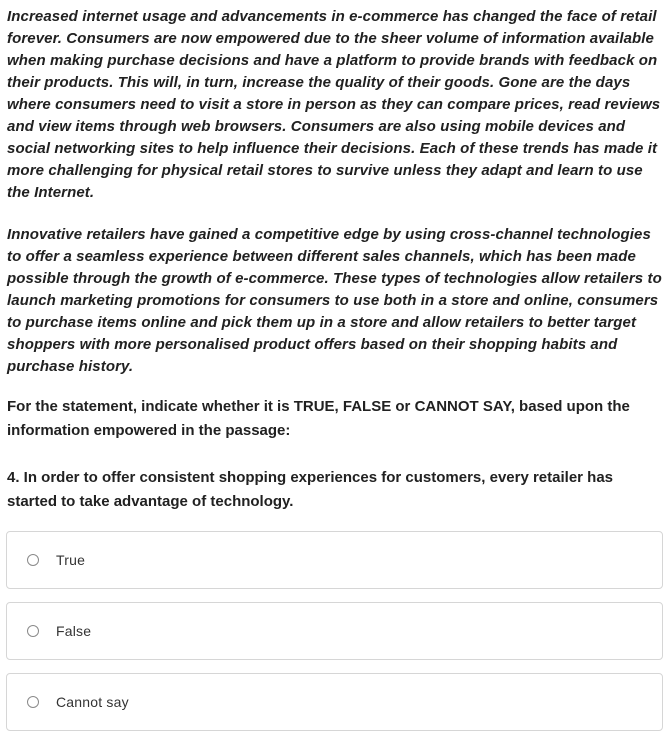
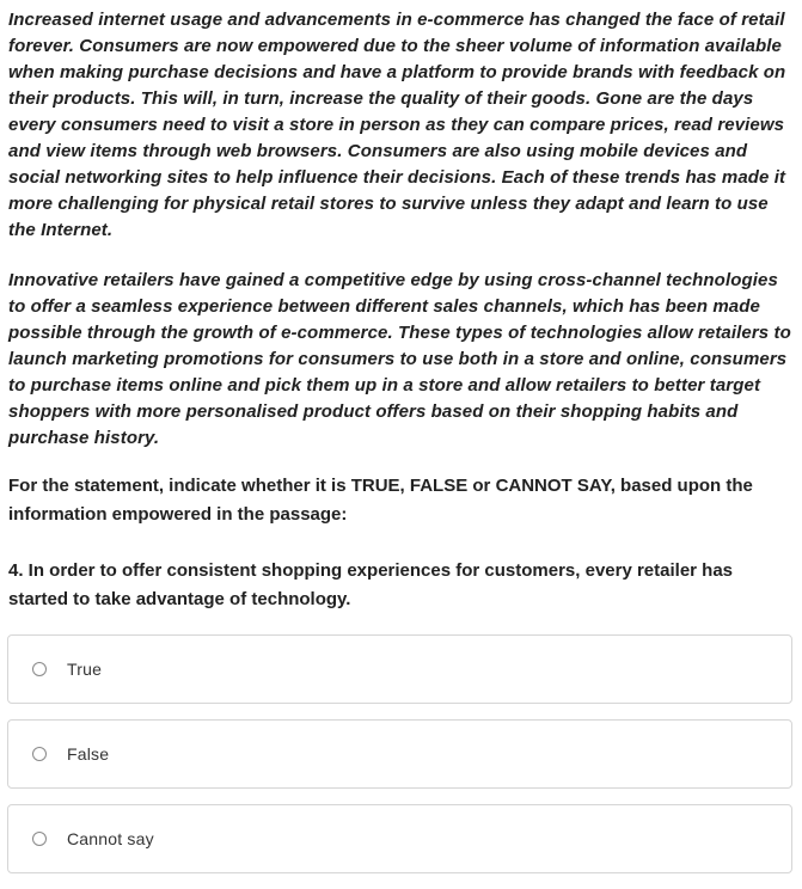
- Increased internet usage and advancements in e-commerce has changed the face of retail forever. Consumers are now empowered due to the sheer volume of information available when making purchase decisions and have a platform to provide brands with feedback on their products. This will, in turn, increase the quality of their goods. Gone are the days where consumers need to visit a store in person as they can compare prices, read reviews and view items through web browsers. Consumers are also using mobile devices and social networking sites to help influence their decisions. Each of these trends has made it more challenging for physical retail stores to survive unless they adapt and learn to use the Internet.
+ Increased internet usage and advancements in e-commerce has changed the face of retail forever. Consumers are now empowered due to the sheer volume of information available when making purchase decisions and have a platform to provide brands with feedback on their products. This will, in turn, increase the quality of their goods. Gone are the days every consumers need to visit a store in person as they can compare prices, read reviews and view items through web browsers. Consumers are also using mobile devices and social networking sites to help influence their decisions. Each of these trends has made it more challenging for physical retail stores to survive unless they adapt and learn to use the Internet.
  Innovative retailers have gained a competitive edge by using cross-channel technologies to offer a seamless experience between different sales channels, which has been made possible through the growth of e-commerce. These types of technologies allow retailers to launch marketing promotions for consumers to use both in a store and online, consumers to purchase items online and pick them up in a store and allow retailers to better target shoppers with more personalised product offers based on their shopping habits and purchase history.
  For the statement, indicate whether it is TRUE, FALSE or CANNOT SAY, based upon the information empowered in the passage:
  4. In order to offer consistent shopping experiences for customers, every retailer has started to take advantage of technology.
  True
  False
  Cannot say
